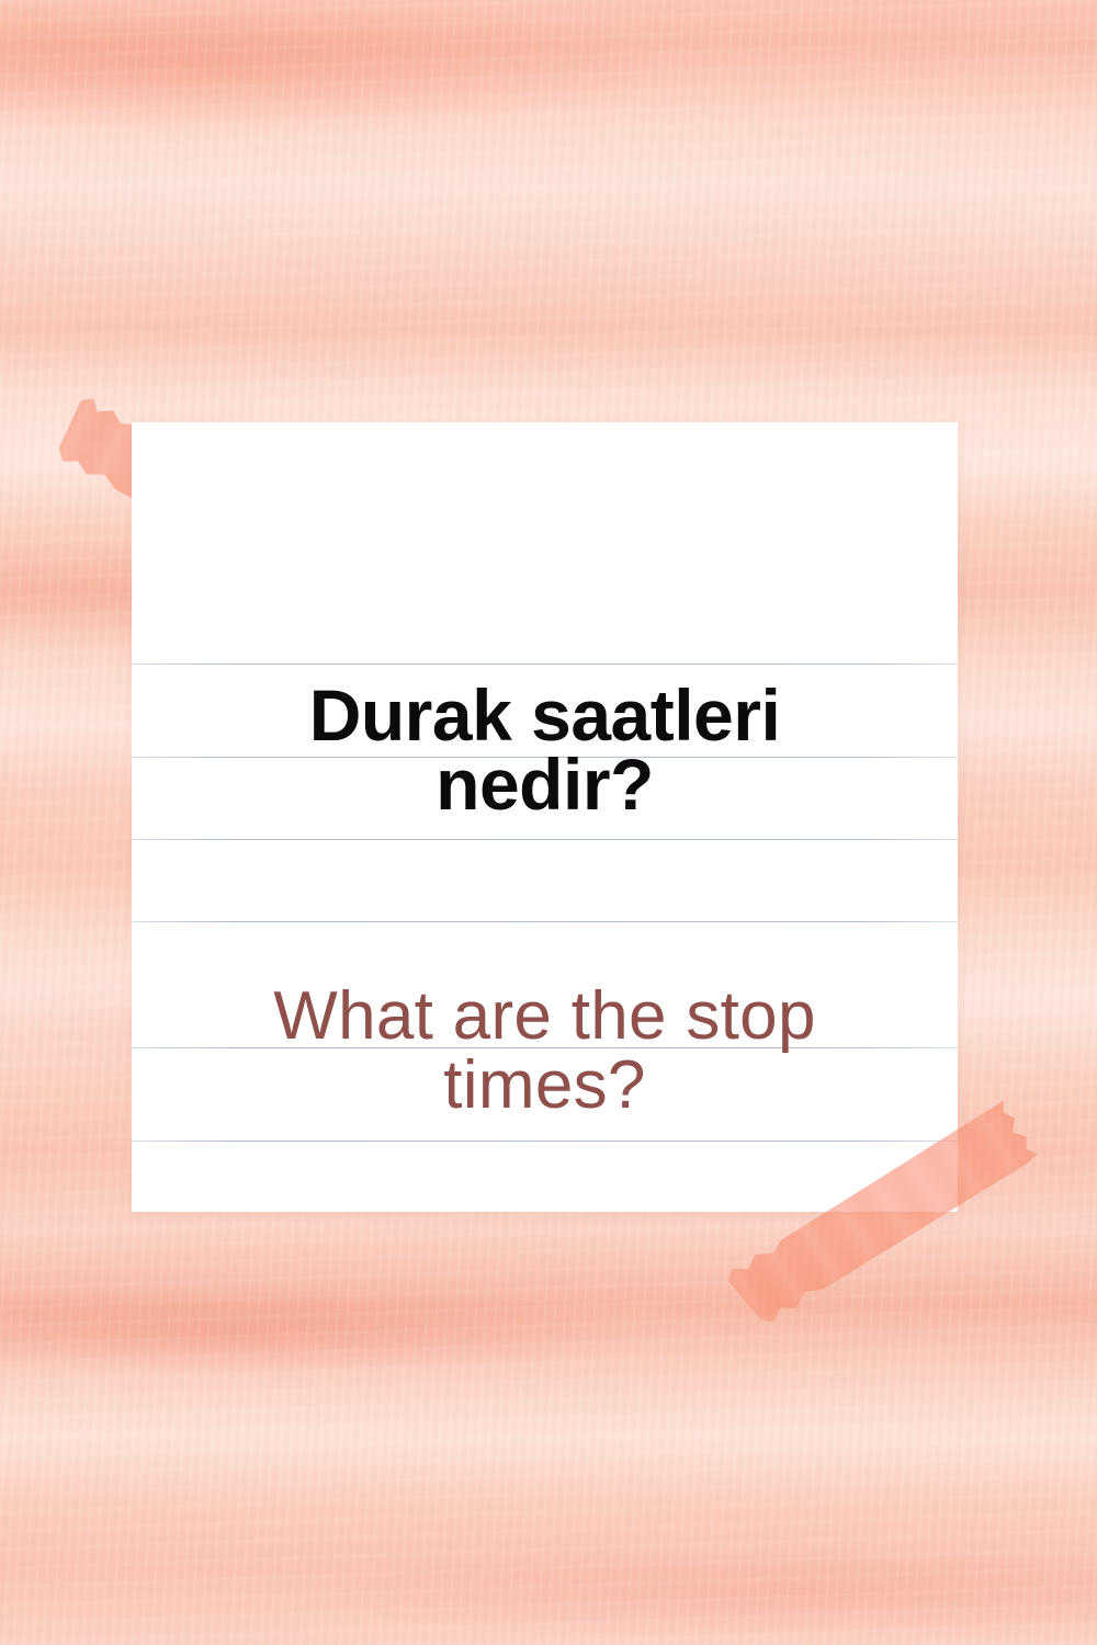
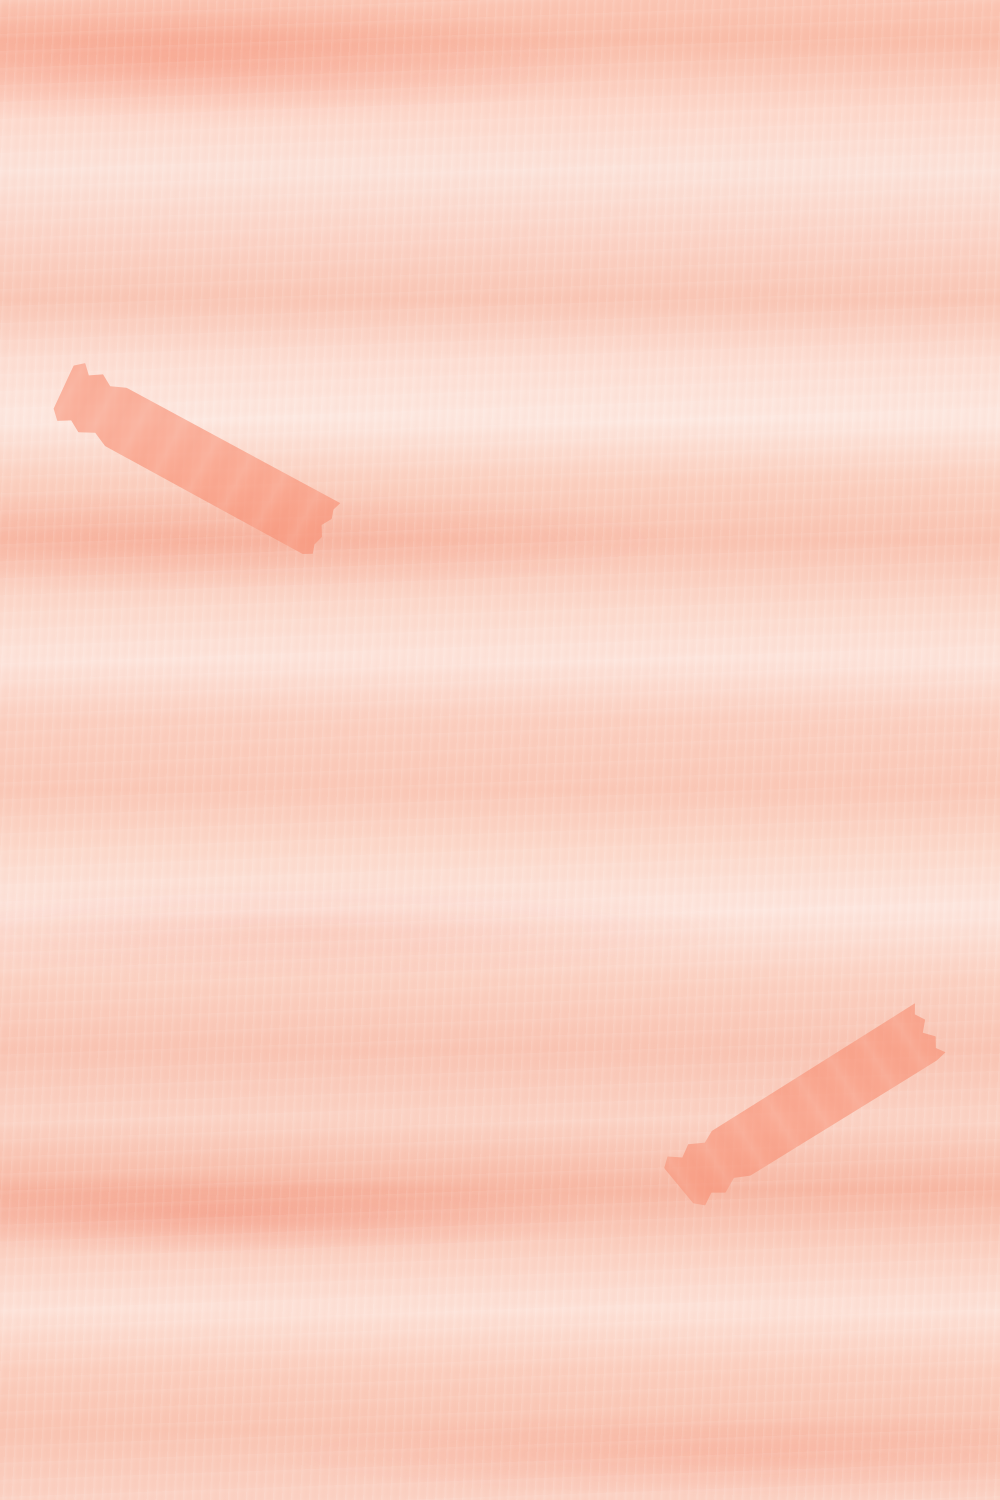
- Durak saatleri
- nedir?
- What are the stop
- times?
